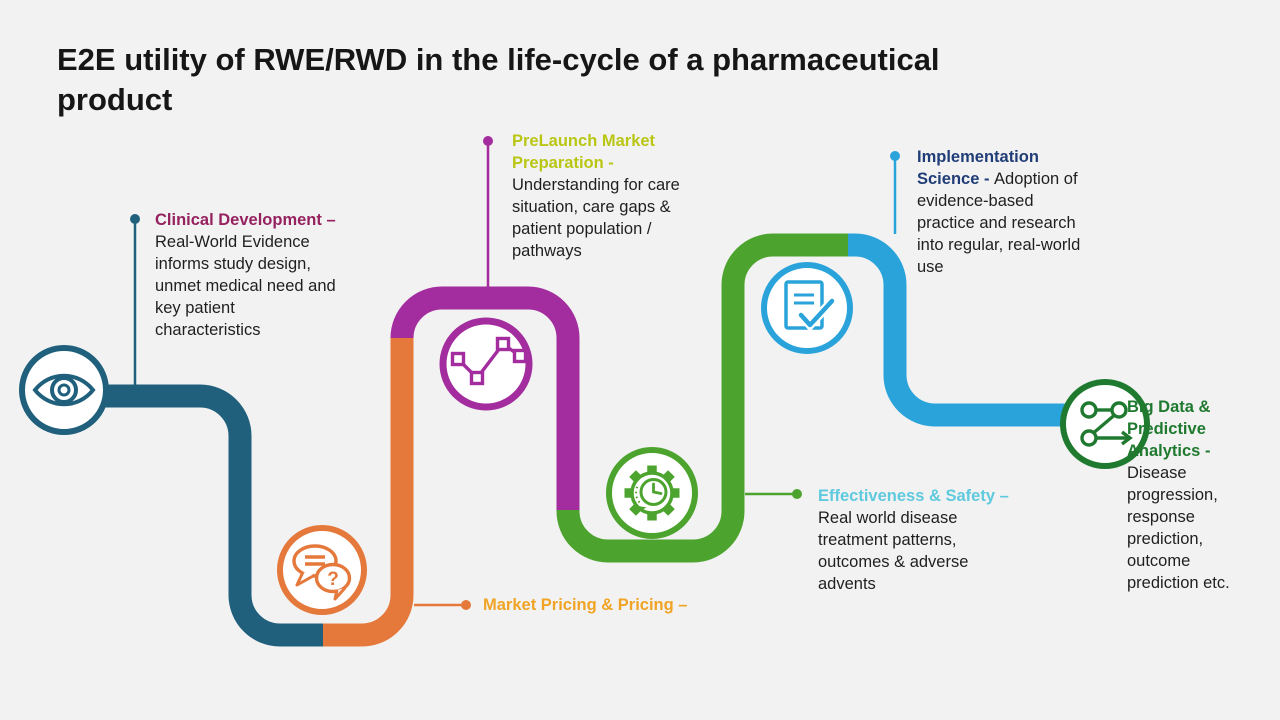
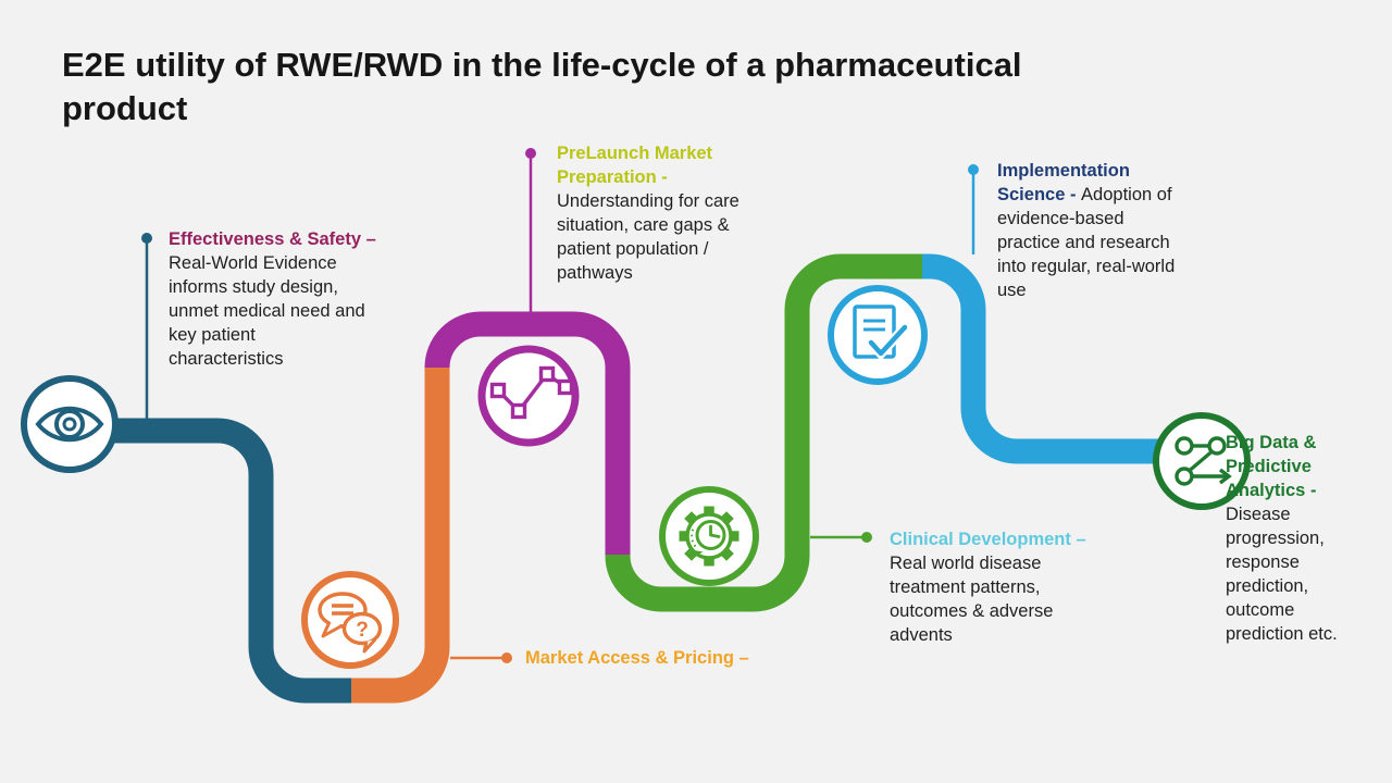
  E2E utility of RWE/RWD in the life-cycle of a pharmaceutical
  product
  ?
- Clinical Development –
+ Effectiveness & Safety –
  Real-World Evidence
  informs study design,
  unmet medical need and
  key patient
  characteristics
- Market Pricing & Pricing –
+ Market Access & Pricing –
  PreLaunch Market
  Preparation -
  Understanding for care
  situation, care gaps &
  patient population /
  pathways
- Effectiveness & Safety –
+ Clinical Development –
  Real world disease
  treatment patterns,
  outcomes & adverse
  advents
  Implementation
  Science - Adoption of
  evidence-based
  practice and research
  into regular, real-world
  use
  Big Data &
  Predictive
  Analytics -
  Disease
  progression,
  response
  prediction,
  outcome
  prediction etc.
